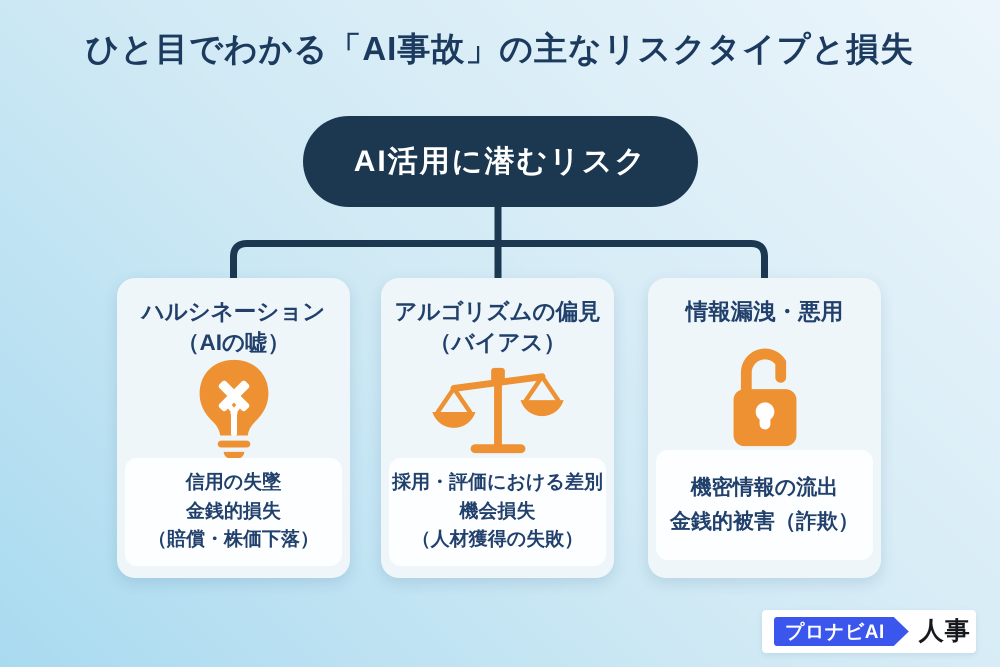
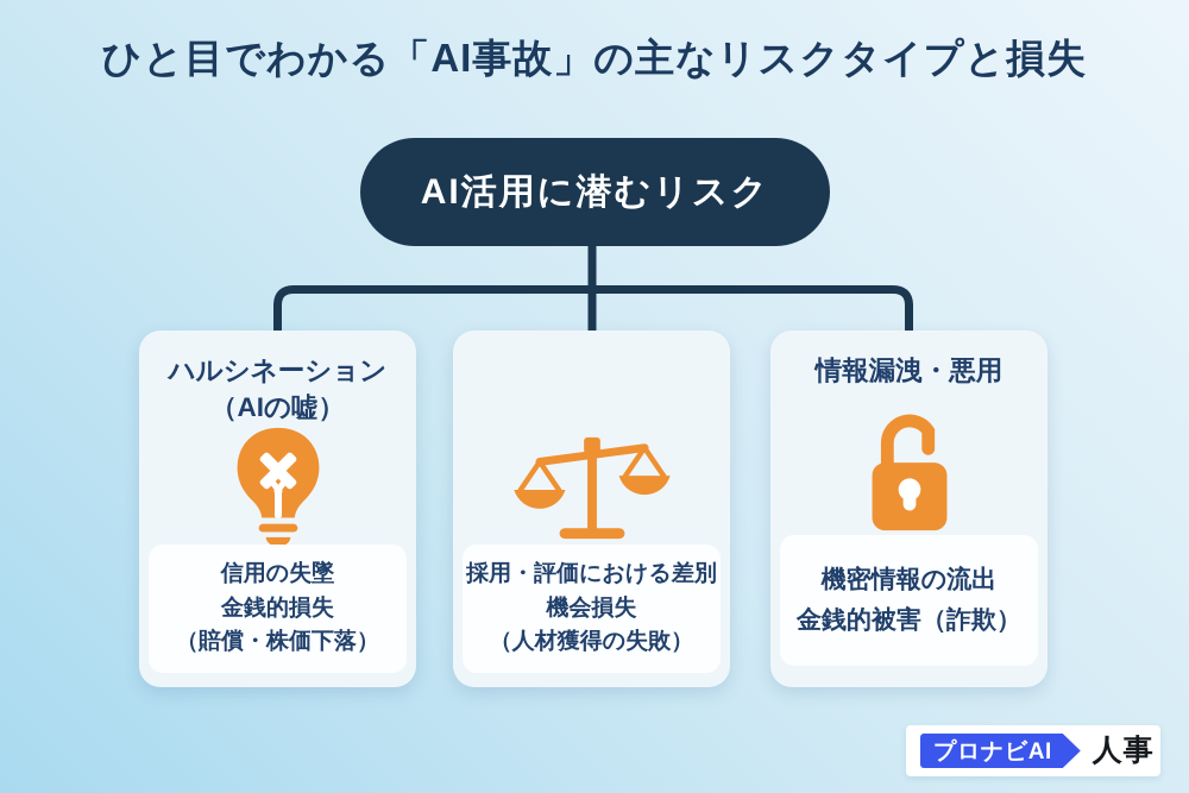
  ひと目でわかる「AI事故」の主なリスクタイプと損失
  AI活用に潜むリスク
  ハルシネーション
  （AIの嘘）
  信用の失墜
  金銭的損失
  （賠償・株価下落）
- アルゴリズムの偏見
- （バイアス）
  採用・評価における差別
  機会損失
  （人材獲得の失敗）
  情報漏洩・悪用
  機密情報の流出
  金銭的被害（詐欺）
  プロナビAI
  人事
